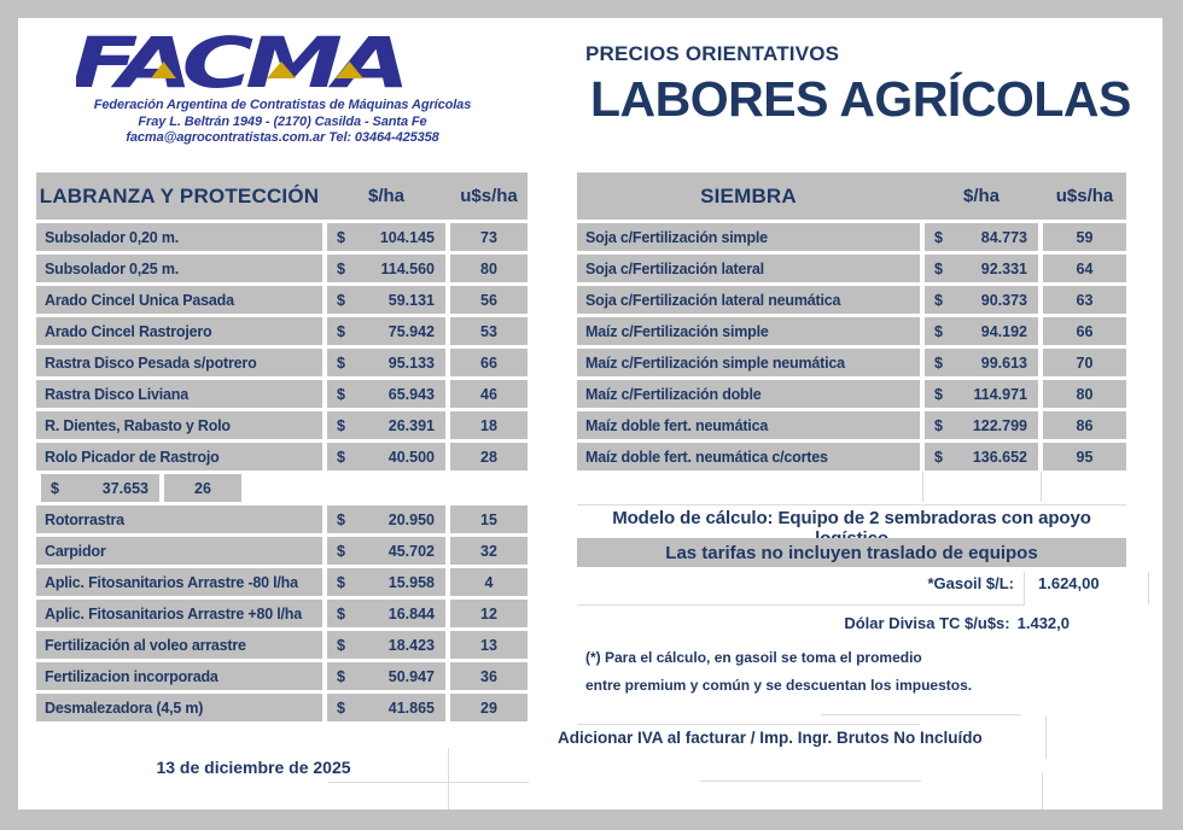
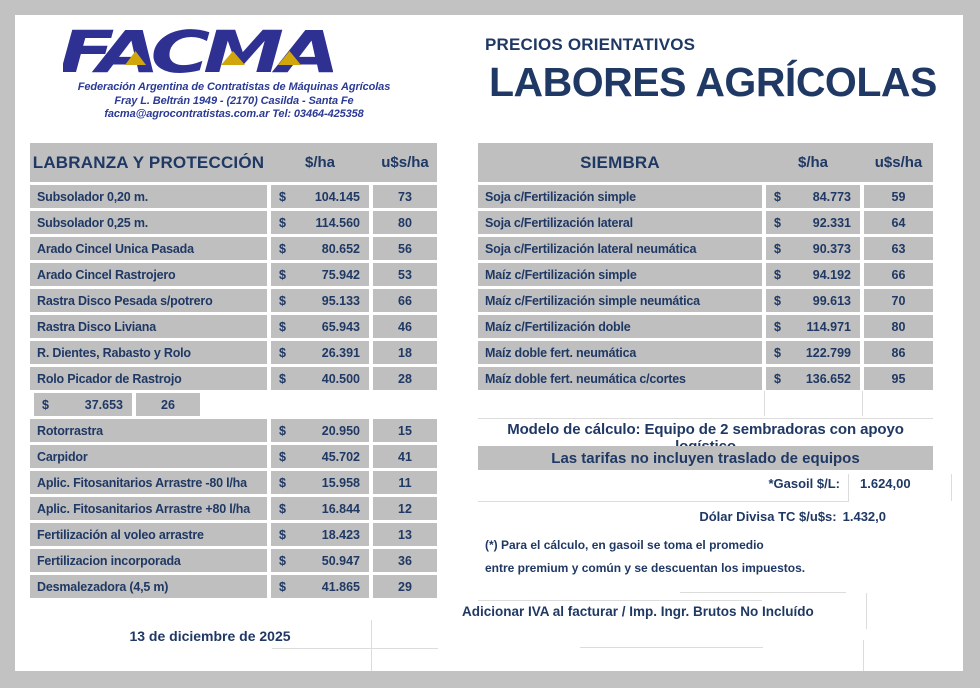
  FACMA
  Federación Argentina de Contratistas de Máquinas Agrícolas
  Fray L. Beltrán 1949 - (2170) Casilda - Santa Fe
  facma@agrocontratistas.com.ar Tel: 03464-425358
  PRECIOS ORIENTATIVOS
  LABORES AGRÍCOLAS
  LABRANZA Y PROTECCIÓN
  $/ha
  u$s/ha
  Subsolador 0,20 m.
  $
  104.145
  73
  Subsolador 0,25 m.
  $
  114.560
  80
  Arado Cincel Unica Pasada
  $
- 59.131
+ 80.652
  56
  Arado Cincel Rastrojero
  $
  75.942
  53
  Rastra Disco Pesada s/potrero
  $
  95.133
  66
  Rastra Disco Liviana
  $
  65.943
  46
  R. Dientes, Rabasto y Rolo
  $
  26.391
  18
  Rolo Picador de Rastrojo
  $
  40.500
  28
  $
  37.653
  26
  Rotorrastra
  $
  20.950
  15
  Carpidor
  $
  45.702
- 32
+ 41
  Aplic. Fitosanitarios Arrastre -80 l/ha
  $
  15.958
- 4
+ 11
  Aplic. Fitosanitarios Arrastre +80 l/ha
  $
  16.844
  12
  Fertilización al voleo arrastre
  $
  18.423
  13
  Fertilizacion incorporada
  $
  50.947
  36
  Desmalezadora (4,5 m)
  $
  41.865
  29
  SIEMBRA
  $/ha
  u$s/ha
  Soja c/Fertilización simple
  $
  84.773
  59
  Soja c/Fertilización lateral
  $
  92.331
  64
  Soja c/Fertilización lateral neumática
  $
  90.373
  63
  Maíz c/Fertilización simple
  $
  94.192
  66
  Maíz c/Fertilización simple neumática
  $
  99.613
  70
  Maíz c/Fertilización doble
  $
  114.971
  80
  Maíz doble fert. neumática
  $
  122.799
  86
  Maíz doble fert. neumática c/cortes
  $
  136.652
  95
  Modelo de cálculo: Equipo de 2 sembradoras con apoyo
  Las tarifas no incluyen traslado de equipos
  *Gasoil $/L:
  1.624,00
  Dólar Divisa TC $/u$s: 1.432,0
  (*) Para el cálculo, en gasoil se toma el promedio
  entre premium y común y se descuentan los impuestos.
  Adicionar IVA al facturar / Imp. Ingr. Brutos No Incluído
  13 de diciembre de 2025
